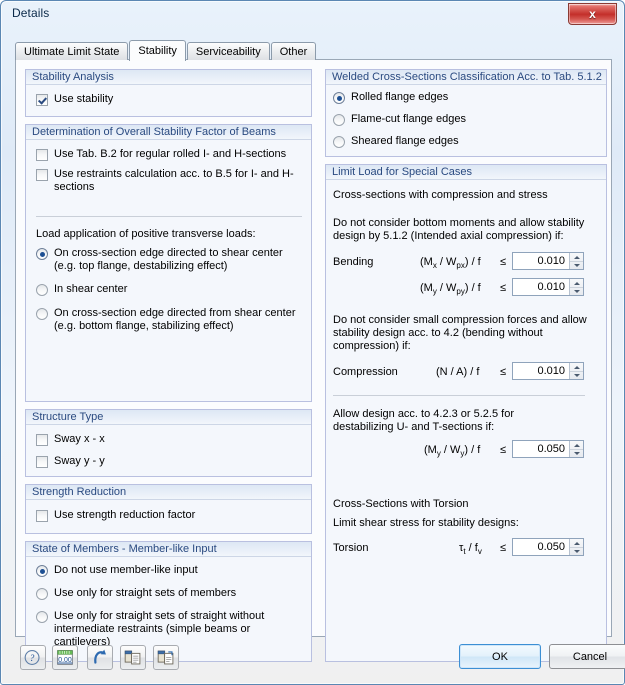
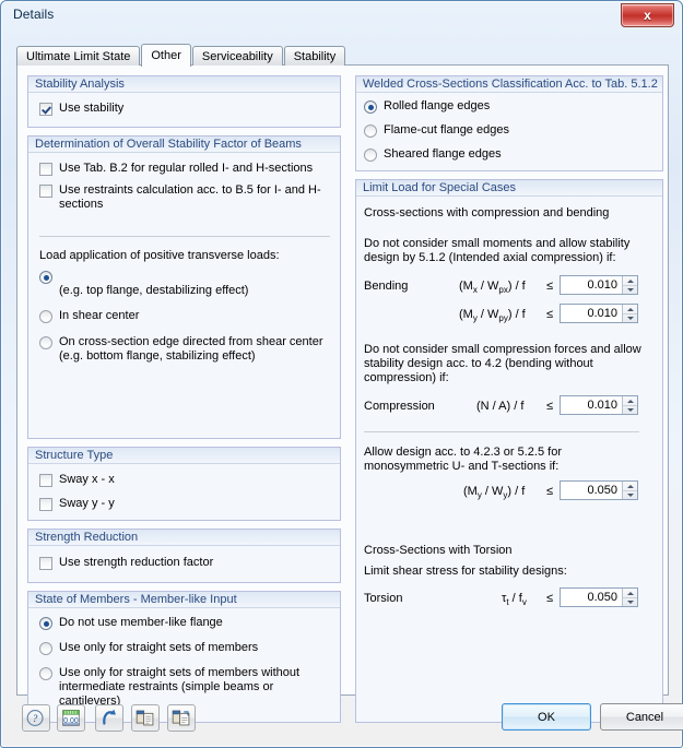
  Details
  x
  Ultimate Limit State
- Stability
+ Other
  Serviceability
- Other
+ Stability
  Stability Analysis
  Use stability
  Determination of Overall Stability Factor of Beams
  Use Tab. B.2 for regular rolled I- and H-sections
  Use restraints calculation acc. to B.5 for I- and H-sections
  Load application of positive transverse loads:
- On cross-section edge directed to shear center
  (e.g. top flange, destabilizing effect)
  In shear center
  On cross-section edge directed from shear center
  (e.g. bottom flange, stabilizing effect)
  Structure Type
  Sway x - x
  Sway y - y
  Strength Reduction
  Use strength reduction factor
  State of Members - Member-like Input
- Do not use member-like input
+ Do not use member-like flange
  Use only for straight sets of members
- Use only for straight sets of straight without
+ Use only for straight sets of members without
  intermediate restraints (simple beams or cantilevers)
  Welded Cross-Sections Classification Acc. to Tab. 5.1.2
  Rolled flange edges
  Flame-cut flange edges
  Sheared flange edges
  Limit Load for Special Cases
- Cross-sections with compression and stress
+ Cross-sections with compression and bending
- Do not consider bottom moments and allow stability
+ Do not consider small moments and allow stability
  design by 5.1.2 (Intended axial compression) if:
  Bending
  (Mx / Wpx) / f
  ≤
  0.010
  (My / Wpy) / f
  ≤
  0.010
  Do not consider small compression forces and allow
  stability design acc. to 4.2 (bending without
  compression) if:
  Compression
  (N / A) / f
  ≤
  0.010
  Allow design acc. to 4.2.3 or 5.2.5 for
- destabilizing U- and T-sections if:
+ monosymmetric U- and T-sections if:
  (My / Wy) / f
  ≤
  0.050
  Cross-Sections with Torsion
  Limit shear stress for stability designs:
  Torsion
  τt / fv
  ≤
  0.050
  ?
  OK
  Cancel
